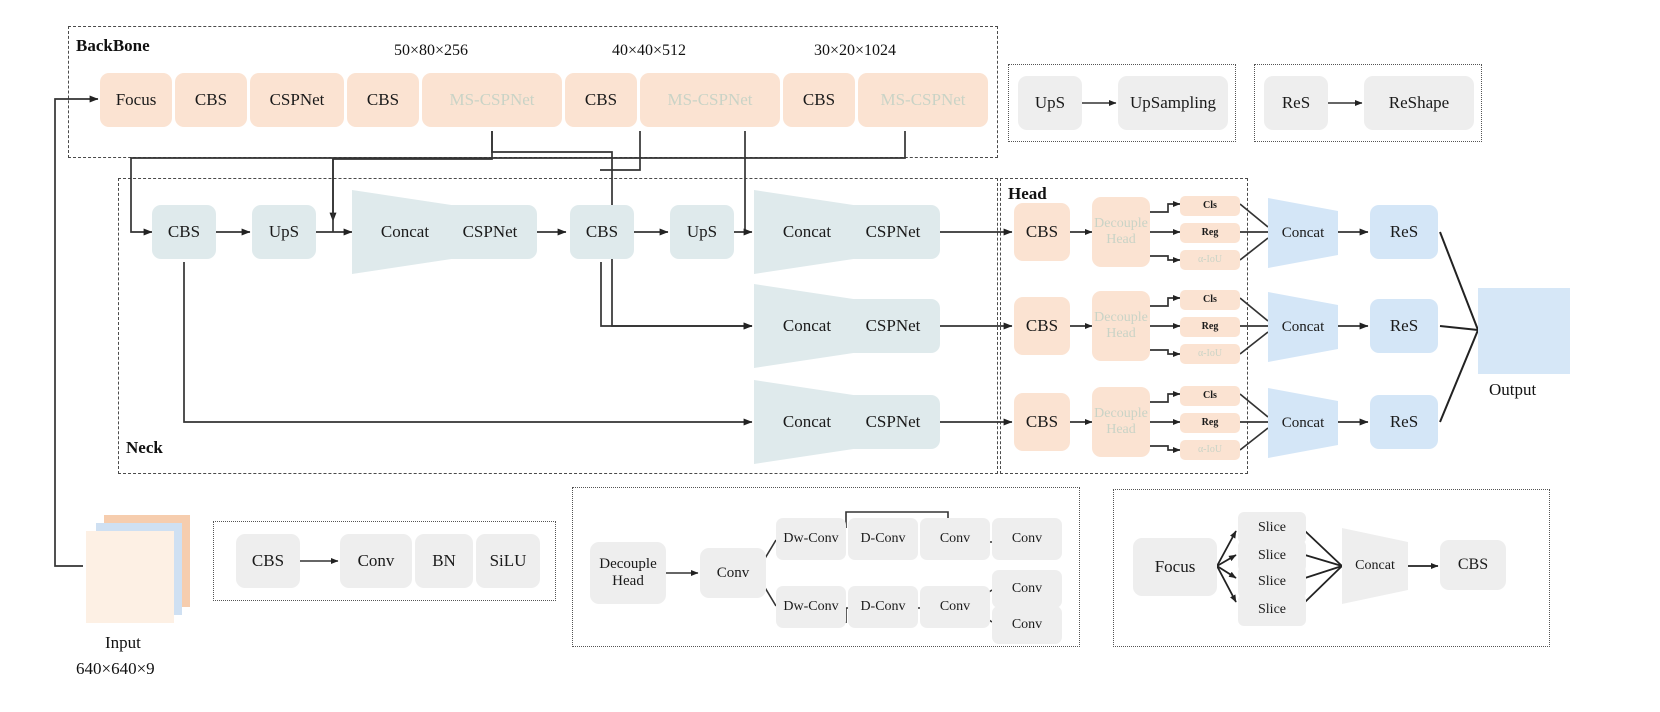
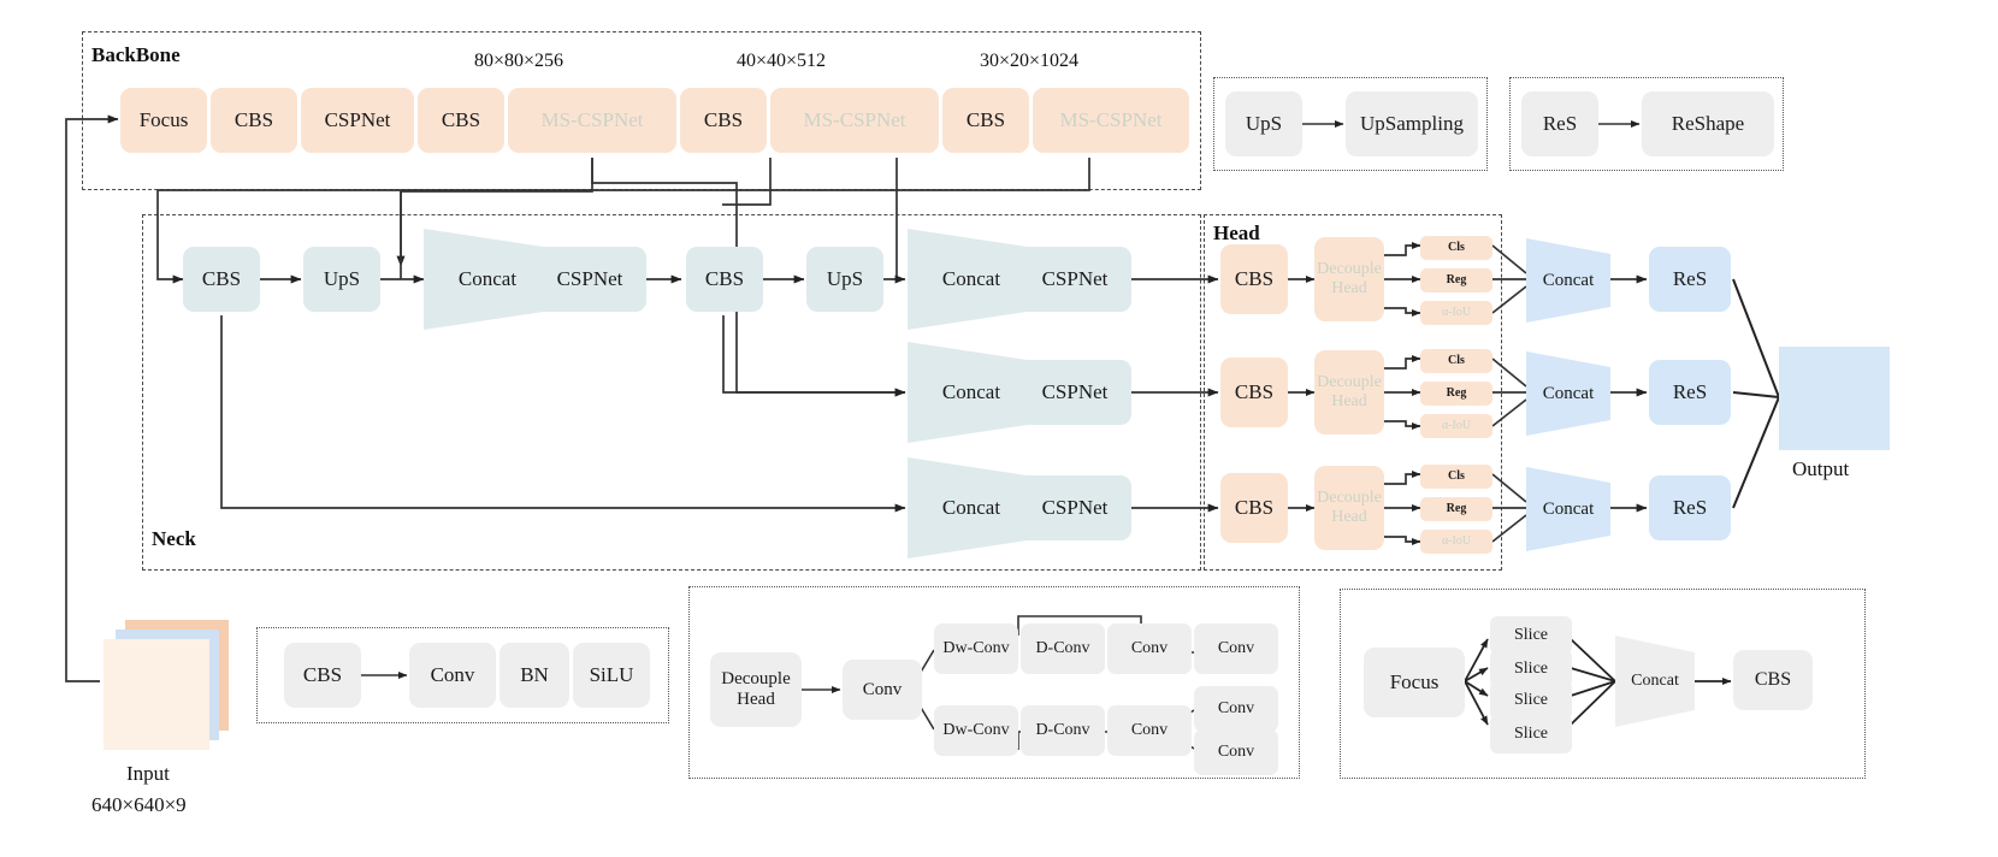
  BackBone
  Neck
  Head
  Focus
  CBS
  CSPNet
  CBS
  MS-CSPNet
  CBS
  MS-CSPNet
  CBS
  MS-CSPNet
- 50×80×256
+ 80×80×256
  40×40×512
  30×20×1024
  UpS
  UpSampling
  ReS
  ReShape
  CBS
  UpS
  Concat
  CSPNet
  CBS
  UpS
  Concat
  CSPNet
  Concat
  CSPNet
  Concat
  CSPNet
  CBS
  Decouple Head
  Cls
  Reg
  α-IoU
  Concat
  ReS
  CBS
  Decouple Head
  Cls
  Reg
  α-IoU
  Concat
  ReS
  CBS
  Decouple Head
  Cls
  Reg
  α-IoU
  Concat
  ReS
  Output
  Input
  640×640×9
  CBS
  Conv
  BN
  SiLU
  Decouple Head
  Conv
  Dw-Conv
  D-Conv
  Conv
  Conv
  Dw-Conv
  D-Conv
  Conv
  Conv
  Conv
  Focus
  Slice
  Slice
  Slice
  Slice
  Concat
  CBS
